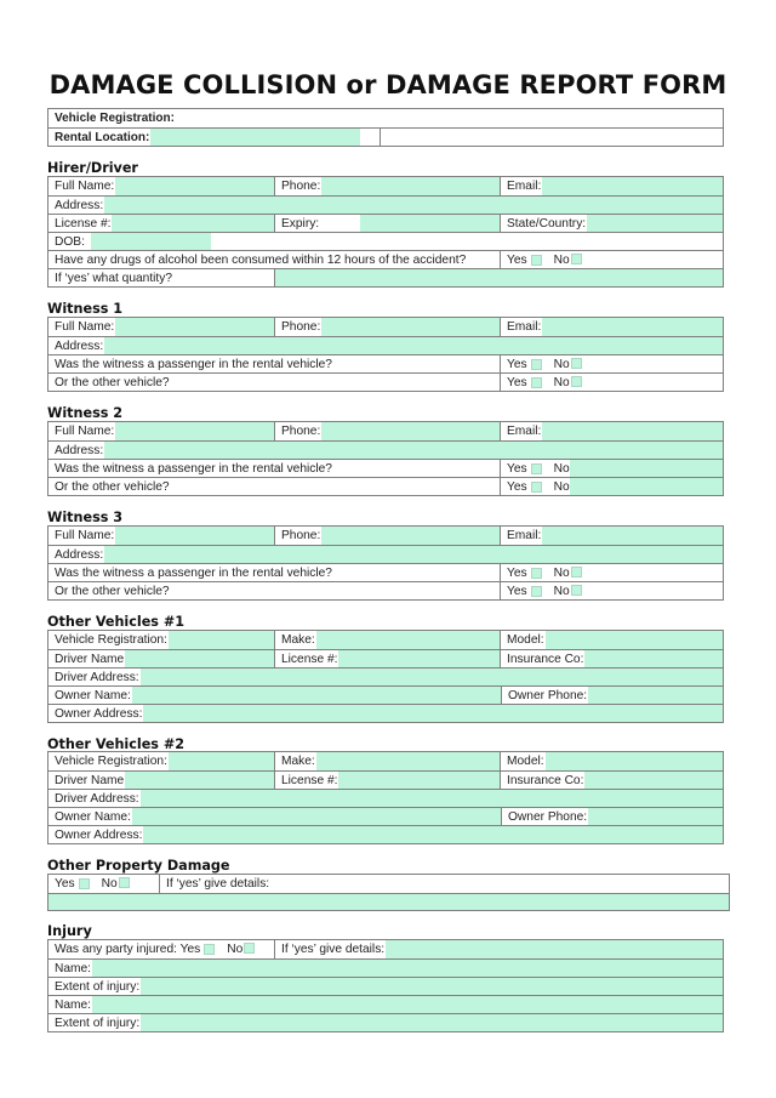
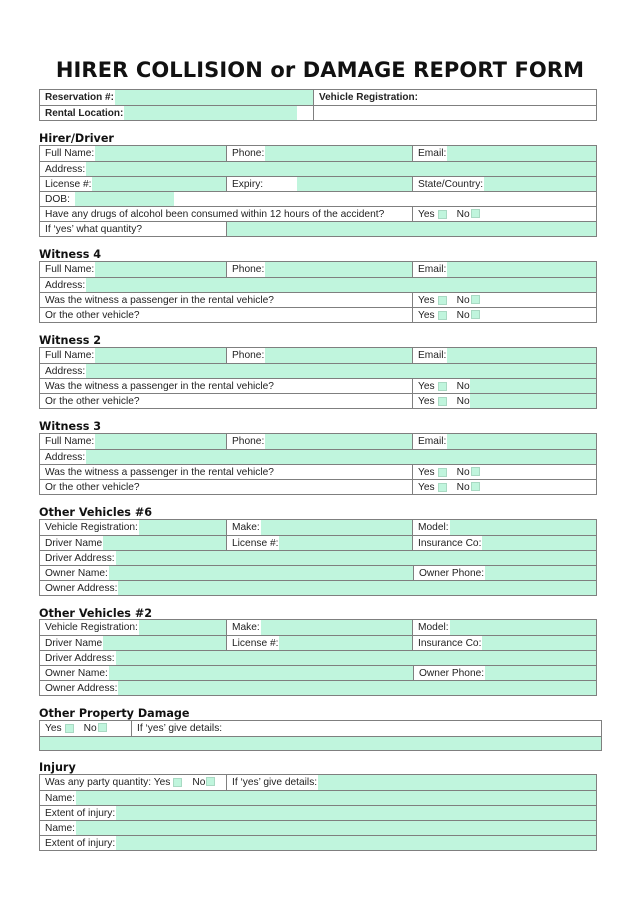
- DAMAGE COLLISION or DAMAGE REPORT FORM
+ HIRER COLLISION or DAMAGE REPORT FORM
+ Reservation #:
  Vehicle Registration:
  Rental Location:
  Hirer/Driver
  Full Name:
  Phone:
  Email:
  Address:
  License #:
  Expiry:
  State/Country:
  DOB:
  Have any drugs of alcohol been consumed within 12 hours of the accident?
  Yes
  No
  If ‘yes’ what quantity?
- Witness 1
+ Witness 4
  Full Name:
  Phone:
  Email:
  Address:
  Was the witness a passenger in the rental vehicle?
  Yes
  No
  Or the other vehicle?
  Yes
  No
  Witness 2
  Full Name:
  Phone:
  Email:
  Address:
  Was the witness a passenger in the rental vehicle?
  Yes
  No
  Or the other vehicle?
  Yes
  No
  Witness 3
  Full Name:
  Phone:
  Email:
  Address:
  Was the witness a passenger in the rental vehicle?
  Yes
  No
  Or the other vehicle?
  Yes
  No
- Other Vehicles #1
+ Other Vehicles #6
  Vehicle Registration:
  Make:
  Model:
  Driver Name
  License #:
  Insurance Co:
  Driver Address:
  Owner Name:
  Owner Phone:
  Owner Address:
  Other Vehicles #2
  Vehicle Registration:
  Make:
  Model:
  Driver Name
  License #:
  Insurance Co:
  Driver Address:
  Owner Name:
  Owner Phone:
  Owner Address:
  Other Property Damage
  Yes
  No
  If ‘yes’ give details:
  Injury
- Was any party injured: Yes
+ Was any party quantity: Yes
  No
  If ‘yes’ give details:
  Name:
  Extent of injury:
  Name:
  Extent of injury:
